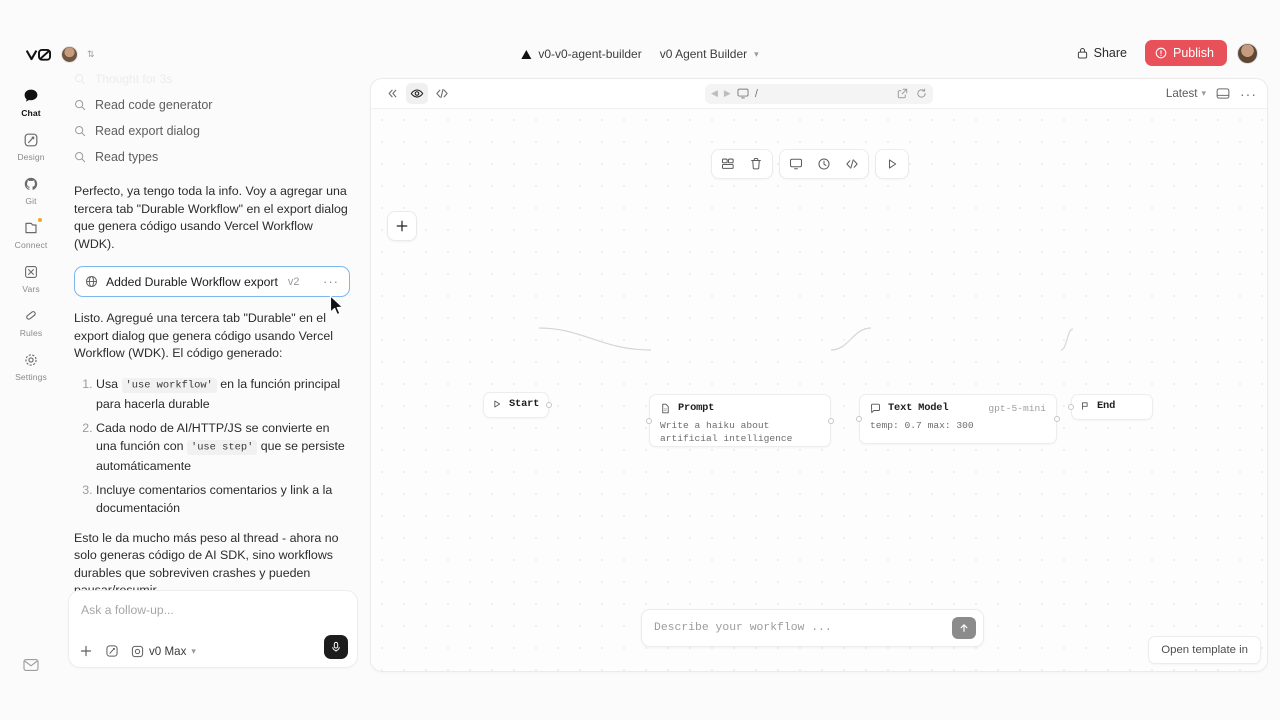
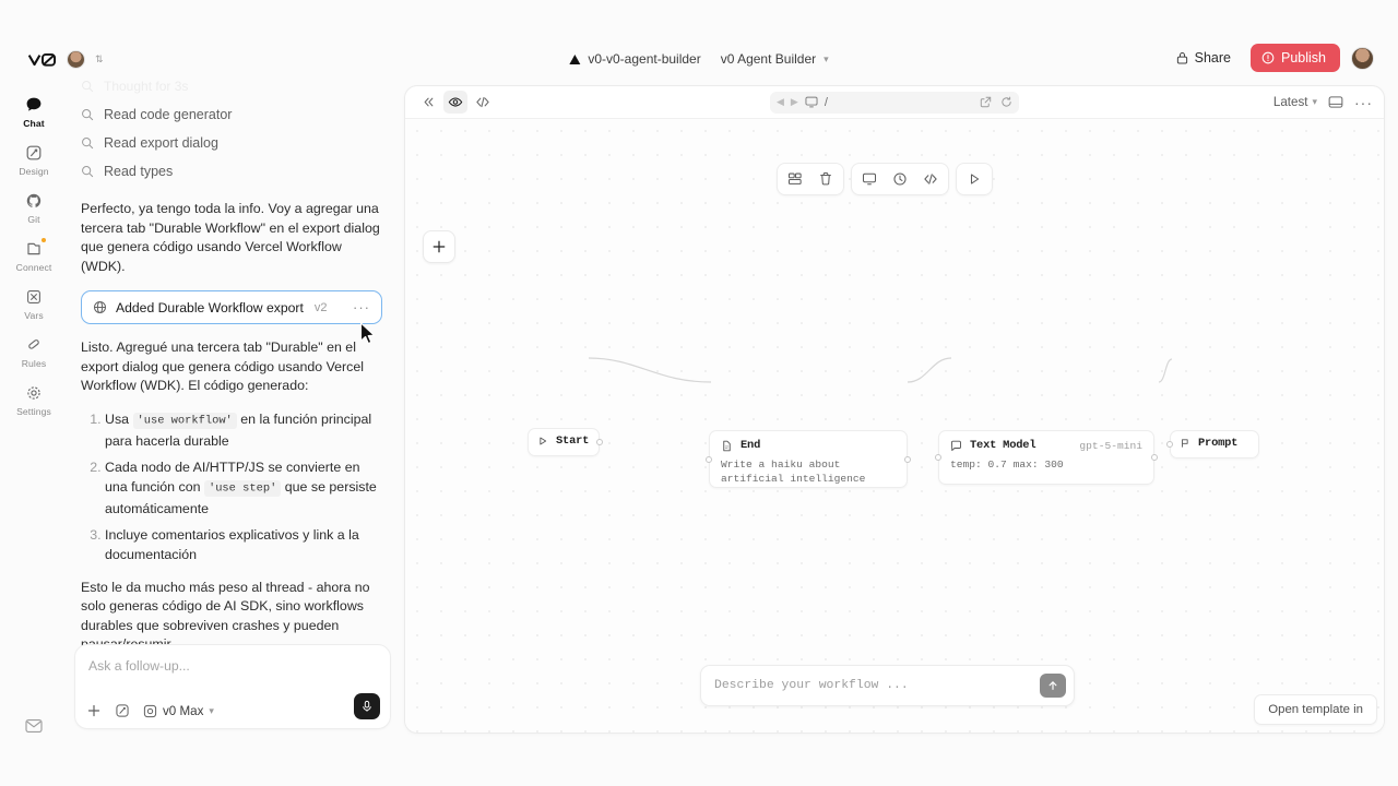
  ⇅
  v0-v0-agent-builder
  v0 Agent Builder
  ▾
  Share
  Publish
  Chat
  Design
  Git
  Connect
  Vars
  Rules
  Settings
  Read code generator
  Read export dialog
  Read types
  Perfecto, ya tengo toda la info. Voy a agregar una tercera tab "Durable Workflow" en el export dialog que genera código usando Vercel Workflow (WDK).
  Added Durable Workflow export
  v2
  ···
  Listo. Agregué una tercera tab "Durable" en el export dialog que genera código usando Vercel Workflow (WDK). El código generado:
  Usa 'use workflow' en la función principal para hacerla durable
  Cada nodo de AI/HTTP/JS se convierte en una función con 'use step' que se persiste automáticamente
- Incluye comentarios comentarios y link a la documentación
+ Incluye comentarios explicativos y link a la documentación
  Esto le da mucho más peso al thread - ahora no solo generas código de AI SDK, sino workflows durables que sobreviven crashes y pueden
  Ask a follow-up...
  v0 Max
  ▾
  ◀
  ▶
  /
  Latest
  ▾
  ···
  Start
- Prompt
+ End
  Write a haiku about artificial intelligence
  Text Model
  gpt-5-mini
  temp: 0.7 max: 300
- End
+ Prompt
  Describe your workflow ...
  Open template in
